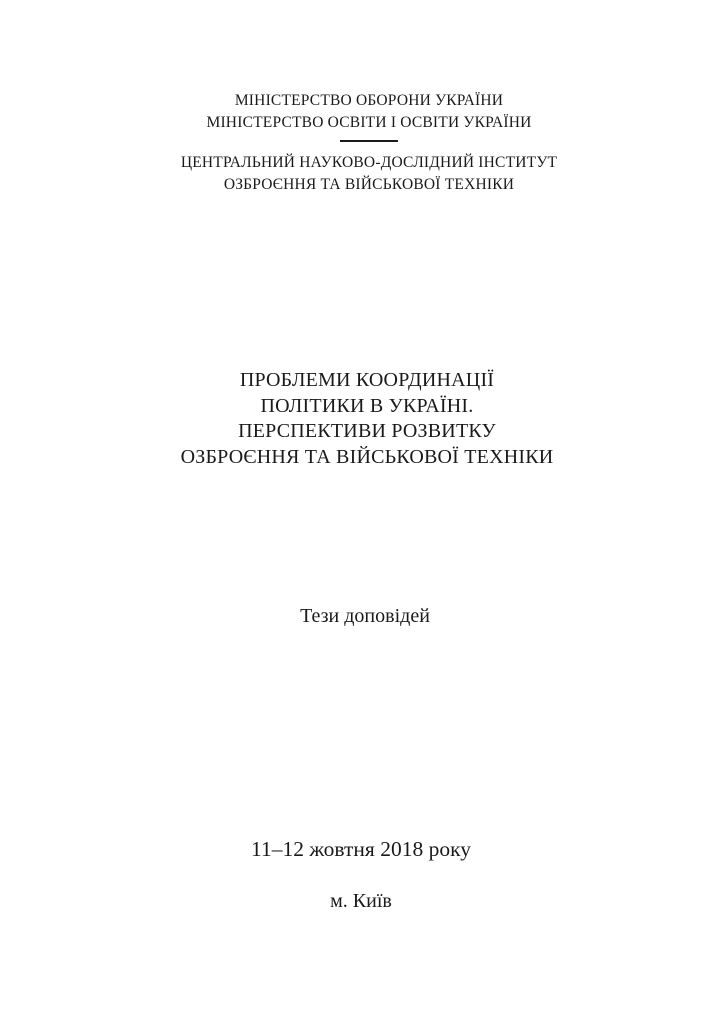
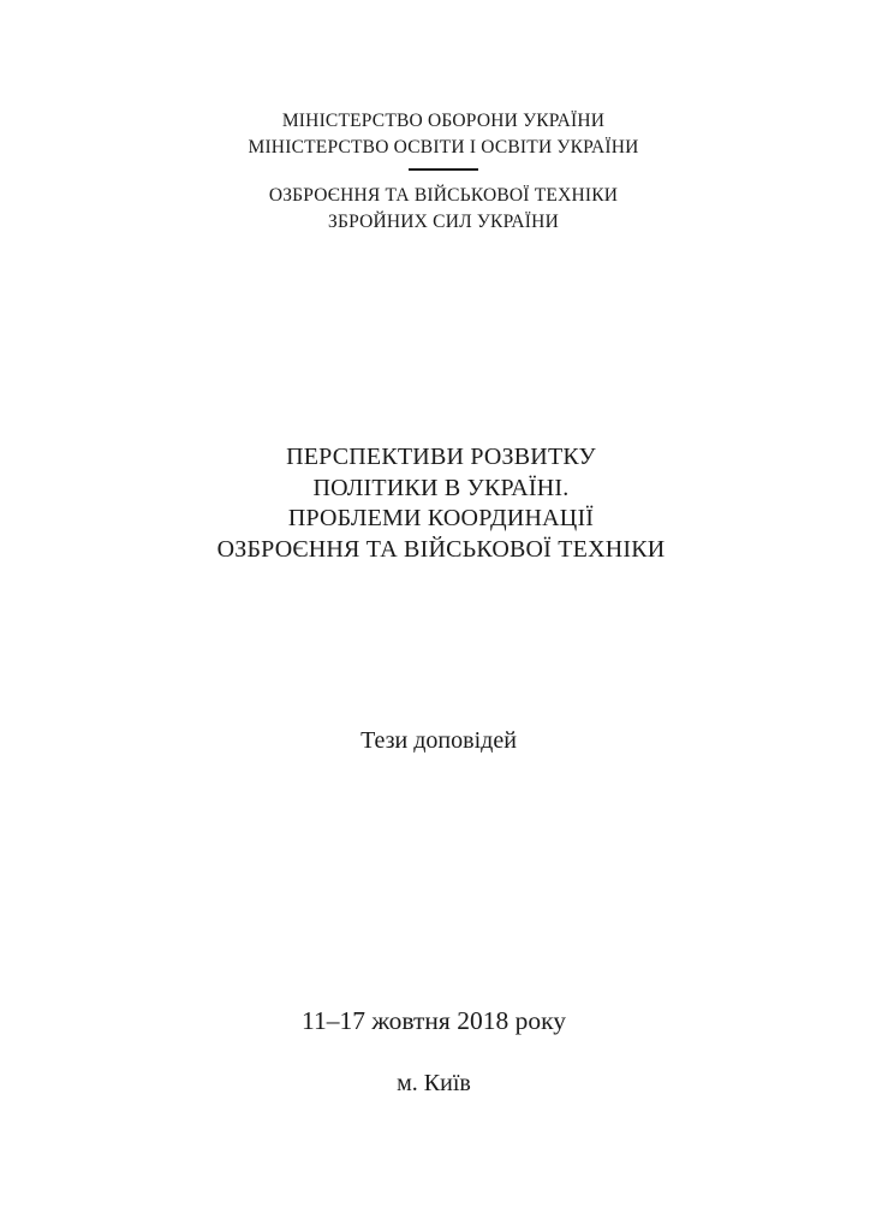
  МІНІСТЕРСТВО ОБОРОНИ УКРАЇНИ
  МІНІСТЕРСТВО ОСВІТИ І ОСВІТИ УКРАЇНИ
- ЦЕНТРАЛЬНИЙ НАУКОВО-ДОСЛІДНИЙ ІНСТИТУТ
  ОЗБРОЄННЯ ТА ВІЙСЬКОВОЇ ТЕХНІКИ
+ ЗБРОЙНИХ СИЛ УКРАЇНИ
- ПРОБЛЕМИ КООРДИНАЦІЇ
+ ПЕРСПЕКТИВИ РОЗВИТКУ
  ПОЛІТИКИ В УКРАЇНІ.
- ПЕРСПЕКТИВИ РОЗВИТКУ
+ ПРОБЛЕМИ КООРДИНАЦІЇ
  ОЗБРОЄННЯ ТА ВІЙСЬКОВОЇ ТЕХНІКИ
  Тези доповідей
- 11–12 жовтня 2018 року
+ 11–17 жовтня 2018 року
  м. Київ
